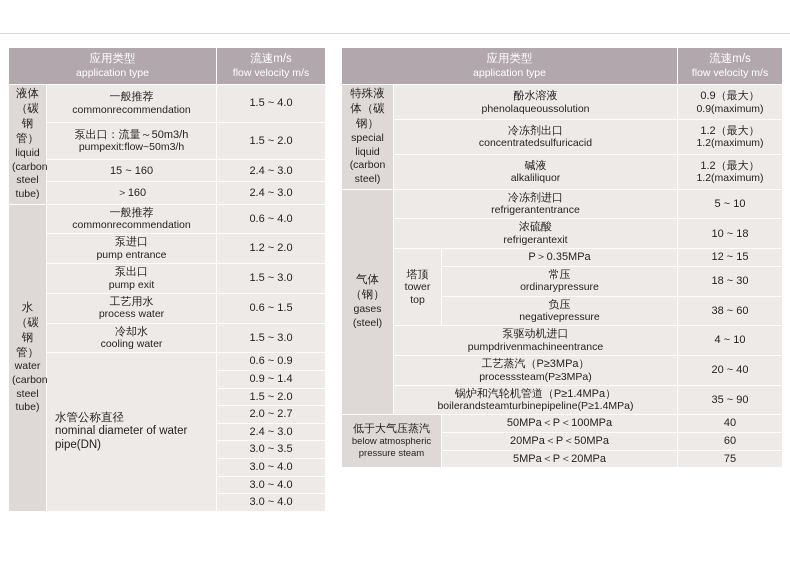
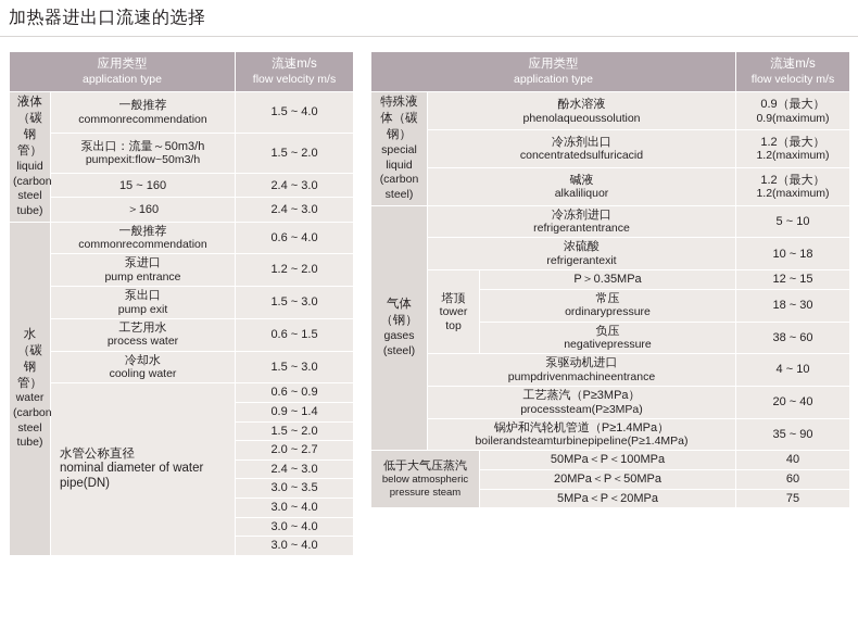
+ 加热器进出口流速的选择
  应用类型 application type	流速m/s flow velocity m/s
  液体（碳钢管） liquid (carbon steel tube)	一般推荐 commonrecommendation	1.5 ~ 4.0
  泵出口：流量～50m3/h pumpexit:flow~50m3/h	1.5 ~ 2.0
  15 ~ 160	2.4 ~ 3.0
  ＞160	2.4 ~ 3.0
  水（碳钢管） water (carbon steel tube)	一般推荐 commonrecommendation	0.6 ~ 4.0
  泵进口 pump entrance	1.2 ~ 2.0
  泵出口 pump exit	1.5 ~ 3.0
  工艺用水 process water	0.6 ~ 1.5
  冷却水 cooling water	1.5 ~ 3.0
  水管公称直径 nominal diameter of water pipe(DN)	0.6 ~ 0.9
  0.9 ~ 1.4
  1.5 ~ 2.0
  2.0 ~ 2.7
  2.4 ~ 3.0
  3.0 ~ 3.5
  3.0 ~ 4.0
  3.0 ~ 4.0
  3.0 ~ 4.0
  应用类型 application type	流速m/s flow velocity m/s
  特殊液体（碳钢） special liquid (carbon steel)	酚水溶液 phenolaqueoussolution	0.9（最大） 0.9(maximum)
  冷冻剂出口 concentratedsulfuricacid	1.2（最大） 1.2(maximum)
  碱液 alkaliliquor	1.2（最大） 1.2(maximum)
  气体（钢） gases (steel)	冷冻剂进口 refrigerantentrance	5 ~ 10
  浓硫酸 refrigerantexit	10 ~ 18
  塔顶 tower top	P＞0.35MPa	12 ~ 15
  常压 ordinarypressure	18 ~ 30
  负压 negativepressure	38 ~ 60
  泵驱动机进口 pumpdrivenmachineentrance	4 ~ 10
  工艺蒸汽（P≥3MPa） processsteam(P≥3MPa)	20 ~ 40
  锅炉和汽轮机管道（P≥1.4MPa） boilerandsteamturbinepipeline(P≥1.4MPa)	35 ~ 90
  低于大气压蒸汽 below atmospheric pressure steam	50MPa＜P＜100MPa	40
  20MPa＜P＜50MPa	60
  5MPa＜P＜20MPa	75
